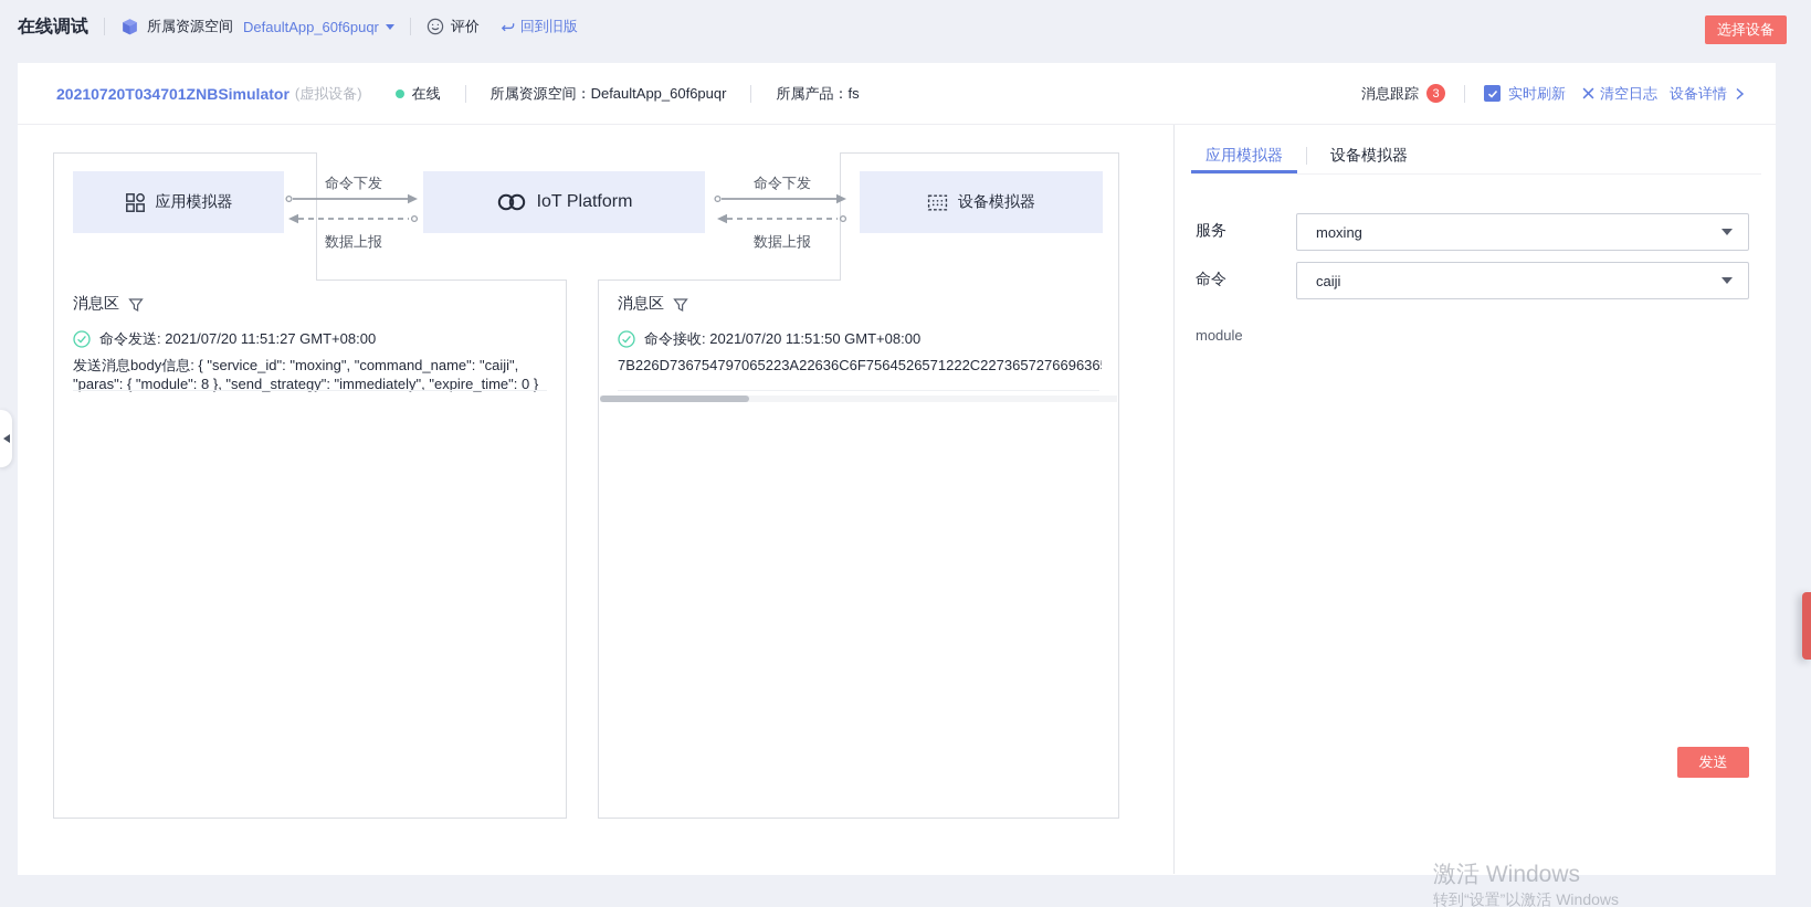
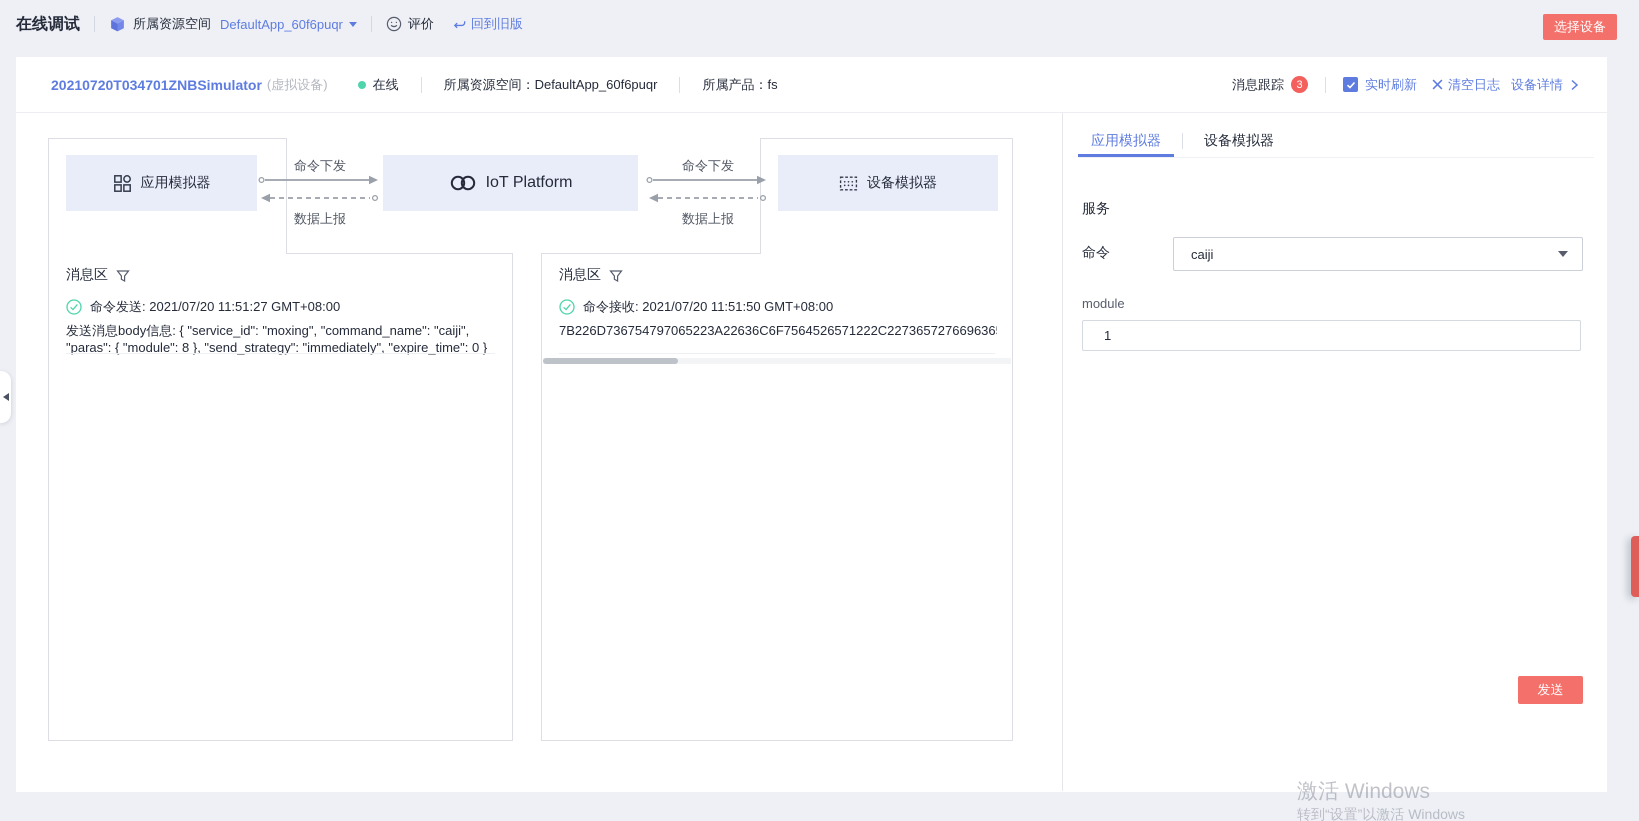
  在线调试
  所属资源空间
  DefaultApp_60f6puqr
  评价
  回到旧版
  选择设备
  20210720T034701ZNBSimulator
  (虚拟设备)
  在线
  所属资源空间：DefaultApp_60f6puqr
  所属产品：fs
  消息跟踪
  3
  实时刷新
  清空日志
  设备详情
  应用模拟器
  IoT Platform
  设备模拟器
  命令下发
  数据上报
  命令下发
  数据上报
  消息区
  命令发送: 2021/07/20 11:51:27 GMT+08:00
  发送消息body信息: { "service_id": "moxing", "command_name": "caiji", "paras": { "module": 8 }, "send_strategy": "immediately", "expire_time": 0 }
  消息区
  命令接收: 2021/07/20 11:51:50 GMT+08:00
  7B226D736754797065223A22636C6F7564526571222C227365727669636
  应用模拟器
  设备模拟器
  服务
- moxing
  命令
  caiji
  module
+ 1
  发送
  激活 Windows
  转到“设置”以激活 Windows
